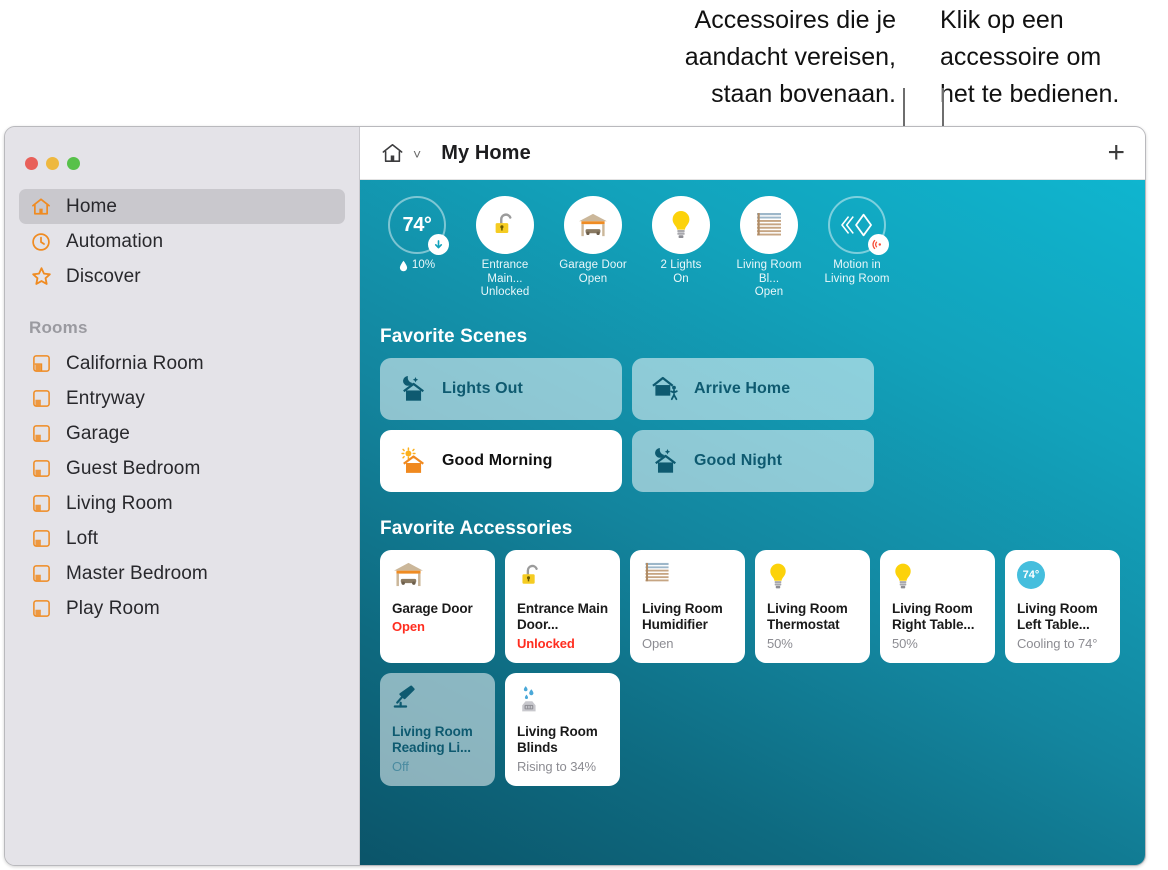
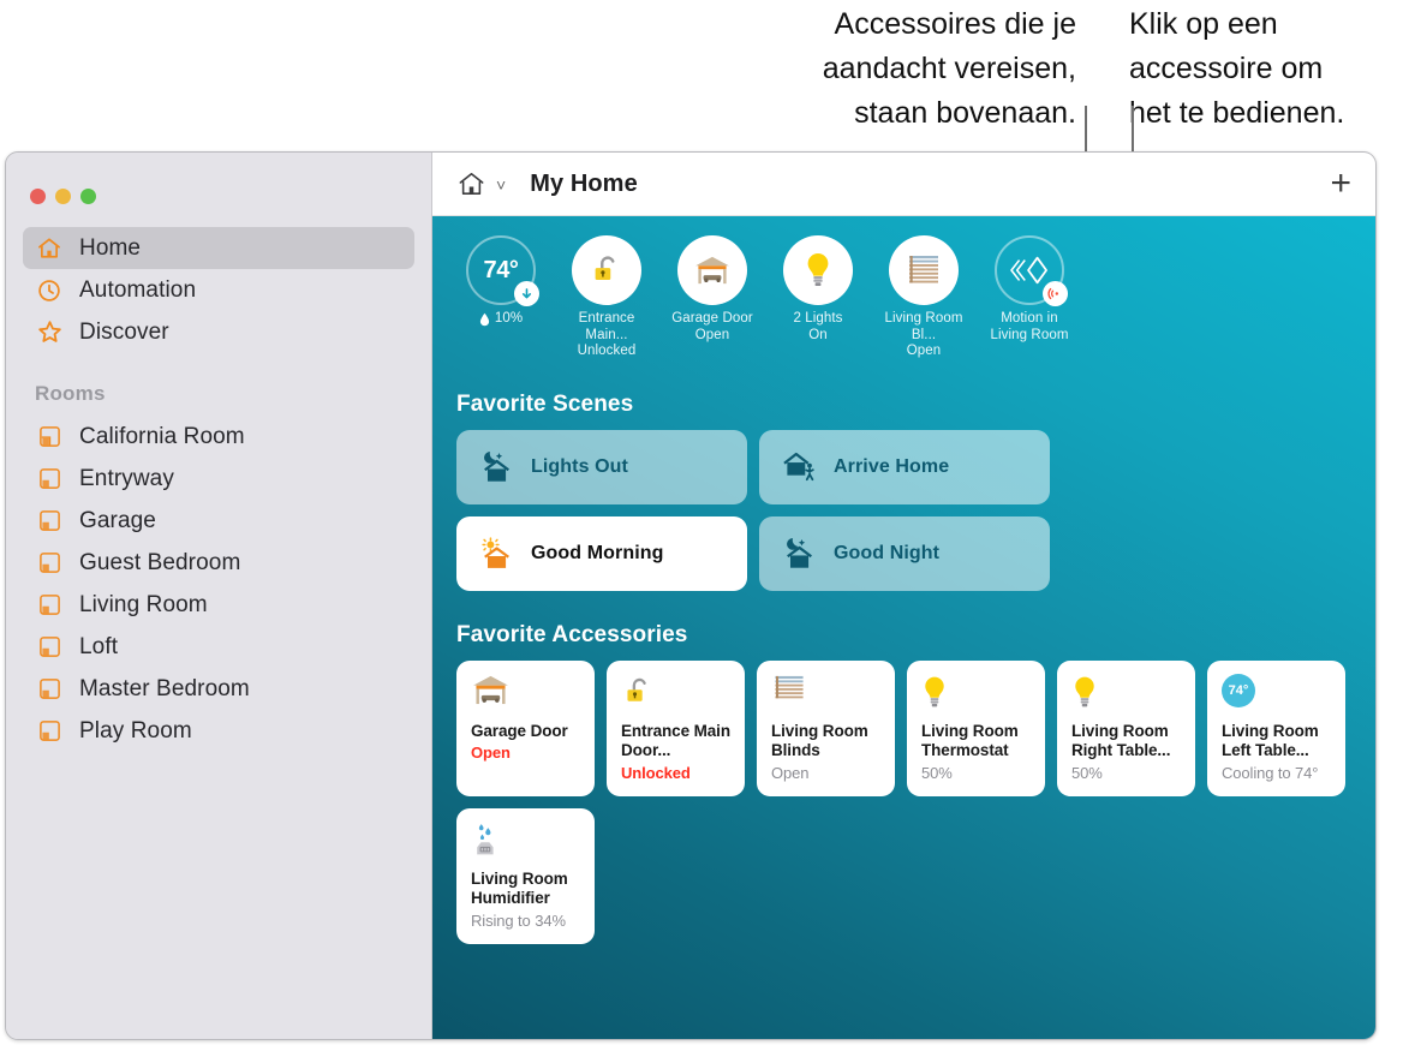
  Accessoires die je
  aandacht vereisen,
  staan bovenaan.
  Klik op een
  accessoire om
  het te bedienen.
  Home
  Automation
  Discover
  Rooms
  California Room
  Entryway
  Garage
  Guest Bedroom
  Living Room
  Loft
  Master Bedroom
  Play Room
  ˅
  My Home
  +
  74°
  10%
  Entrance Main...
  Unlocked
  Garage Door
  Open
  2 Lights
  On
  Living Room Bl...
  Open
  Motion in
  Living Room
  Favorite Scenes
  Lights Out
  Arrive Home
  Good Morning
  Good Night
  Favorite Accessories
  Garage Door
  Open
  Entrance Main Door...
  Unlocked
- Living Room Humidifier
+ Living Room Blinds
  Open
  Living Room Thermostat
  50%
  Living Room Right Table...
  50%
  74°
  Living Room Left Table...
  Cooling to 74°
- Living Room Reading Li...
- Off
- Living Room Blinds
+ Living Room Humidifier
  Rising to 34%
